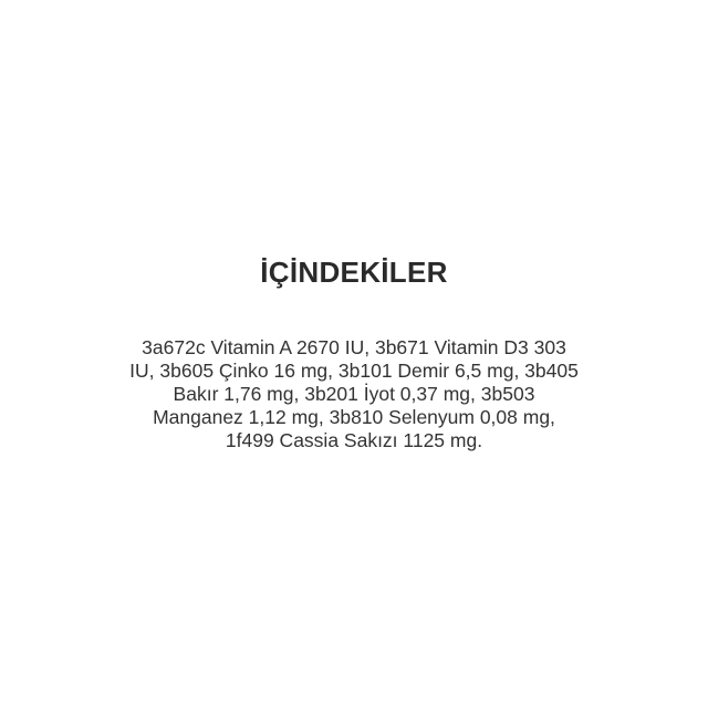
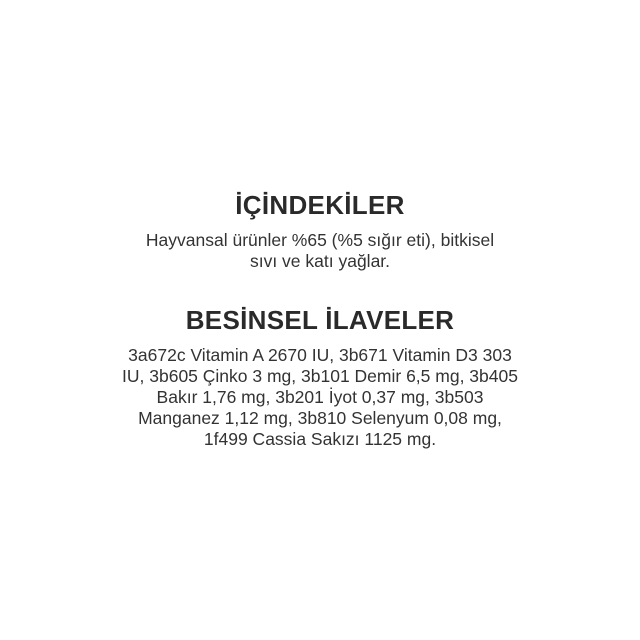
  İÇİNDEKİLER
+ Hayvansal ürünler %65 (%5 sığır eti), bitkisel sıvı ve katı yağlar.
+ BESİNSEL İLAVELER
- 3a672c Vitamin A 2670 IU, 3b671 Vitamin D3 303 IU, 3b605 Çinko 16 mg, 3b101 Demir 6,5 mg, 3b405 Bakır 1,76 mg, 3b201 İyot 0,37 mg, 3b503 Manganez 1,12 mg, 3b810 Selenyum 0,08 mg, 1f499 Cassia Sakızı 1125 mg.
+ 3a672c Vitamin A 2670 IU, 3b671 Vitamin D3 303 IU, 3b605 Çinko 3 mg, 3b101 Demir 6,5 mg, 3b405 Bakır 1,76 mg, 3b201 İyot 0,37 mg, 3b503 Manganez 1,12 mg, 3b810 Selenyum 0,08 mg, 1f499 Cassia Sakızı 1125 mg.
